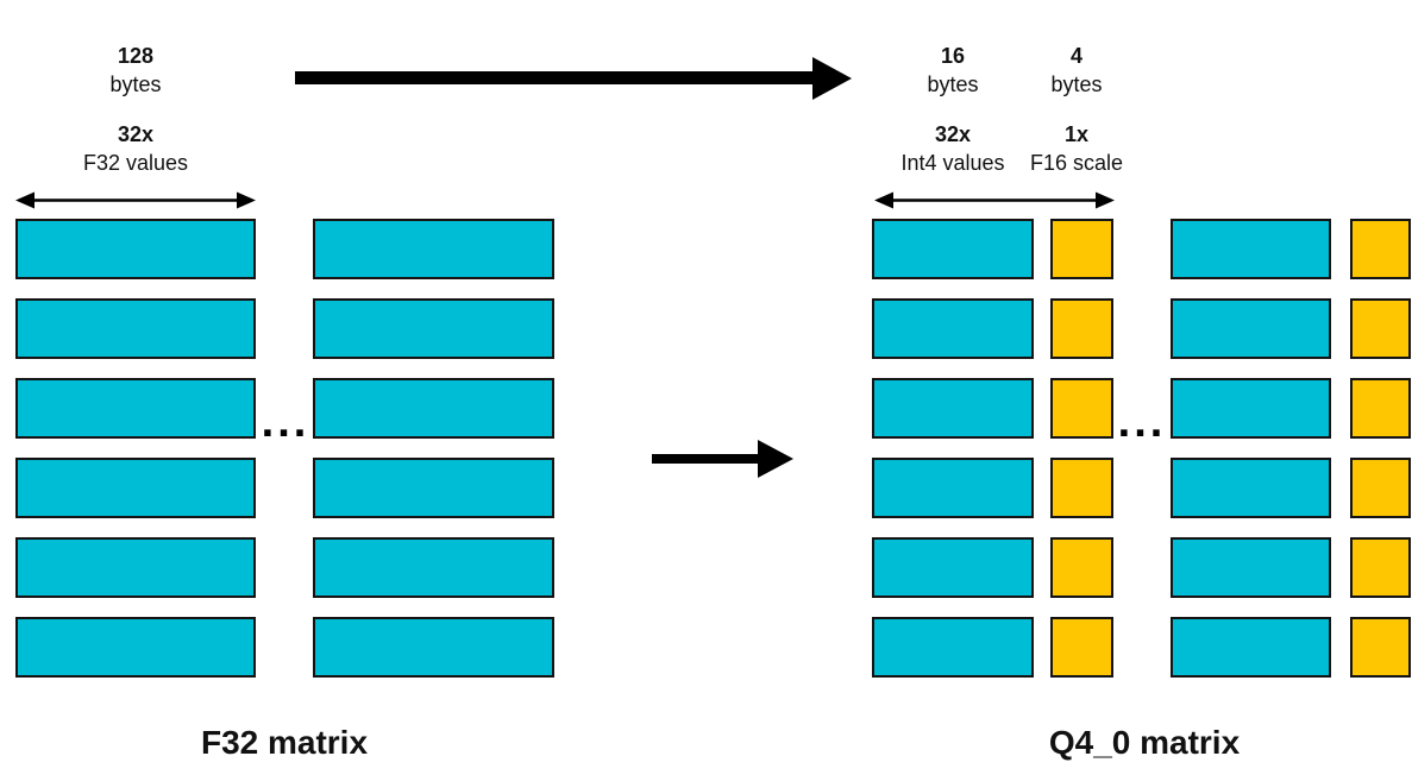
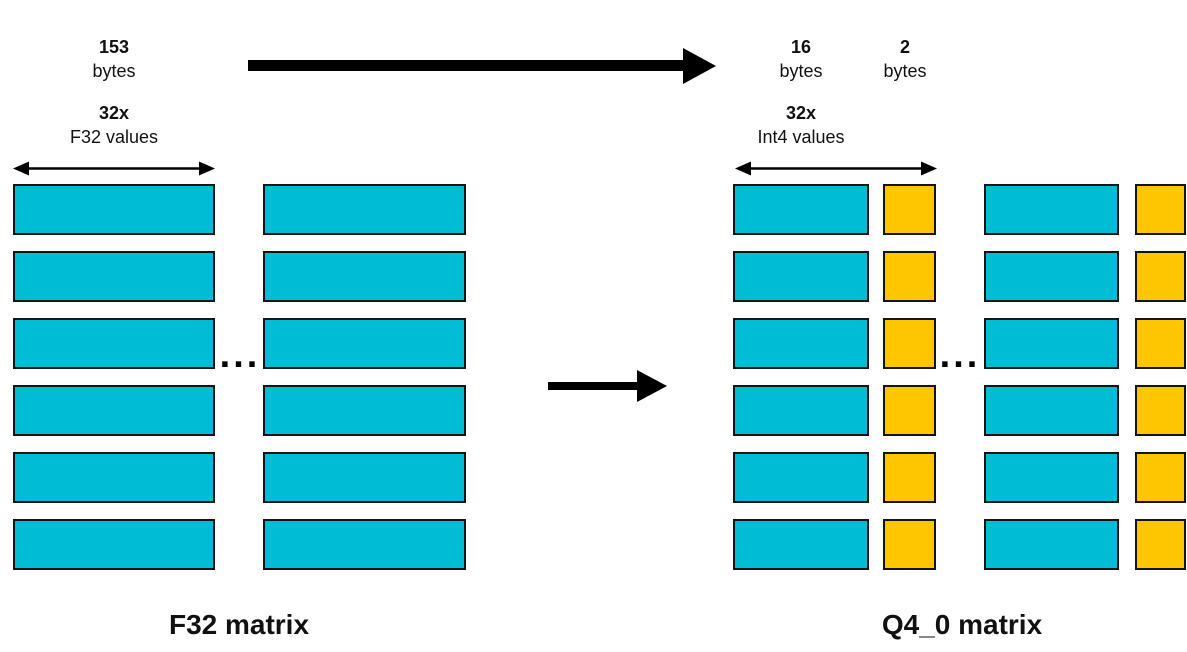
- 128
+ 153
  bytes
  32x
  F32 values
  16
  bytes
- 4
+ 2
  bytes
  32x
  Int4 values
- 1x
- F16 scale
  ...
  ...
  F32 matrix
  Q4_0 matrix
